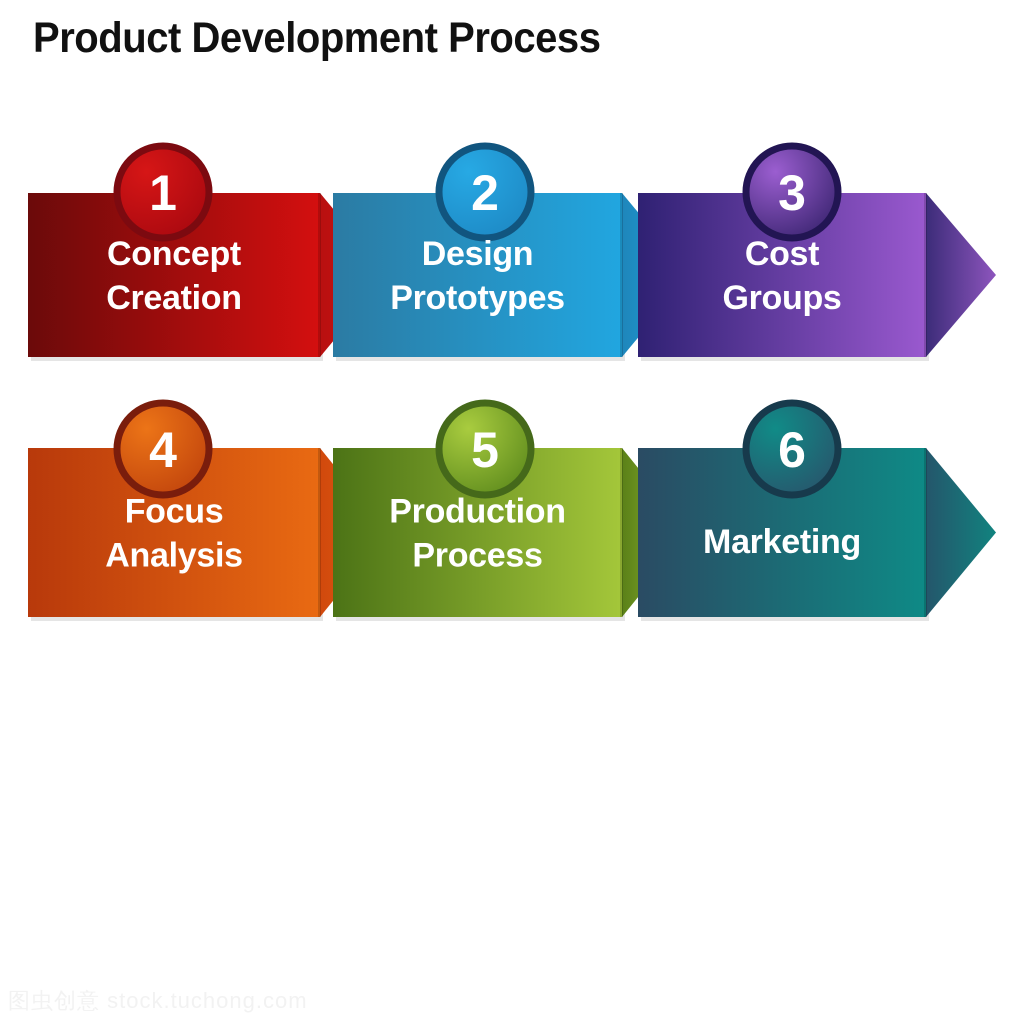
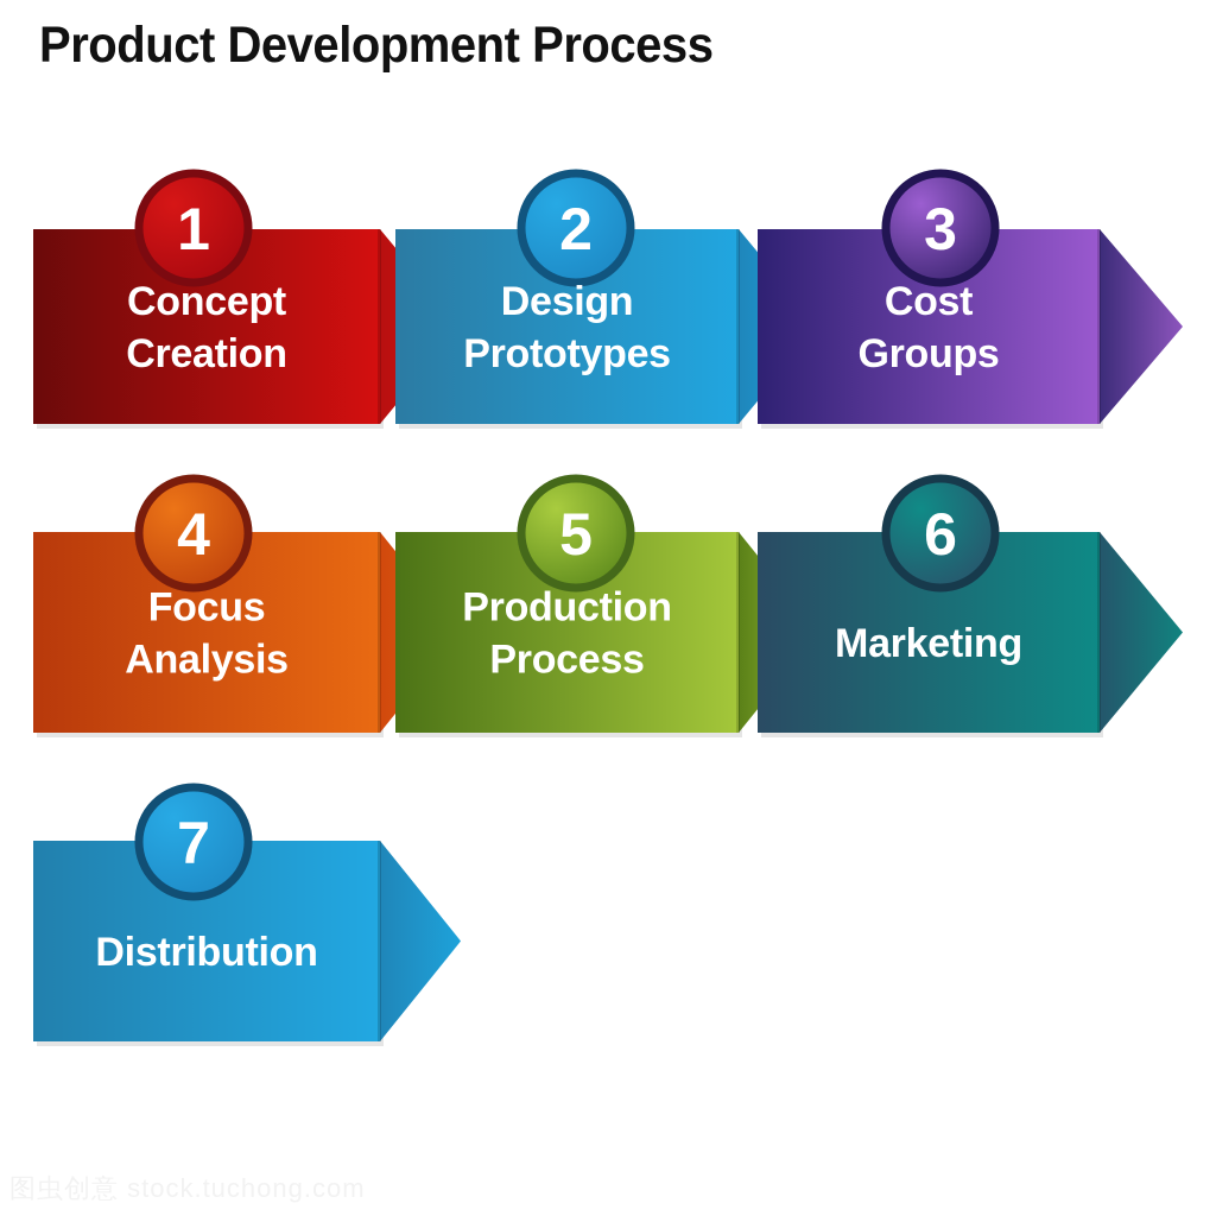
  Product Development Process
  1
  Concept
  Creation
  2
  Design
  Prototypes
  3
  Cost
  Groups
  4
  Focus
  Analysis
  5
  Production
  Process
  6
  Marketing
+ 7
+ Distribution
